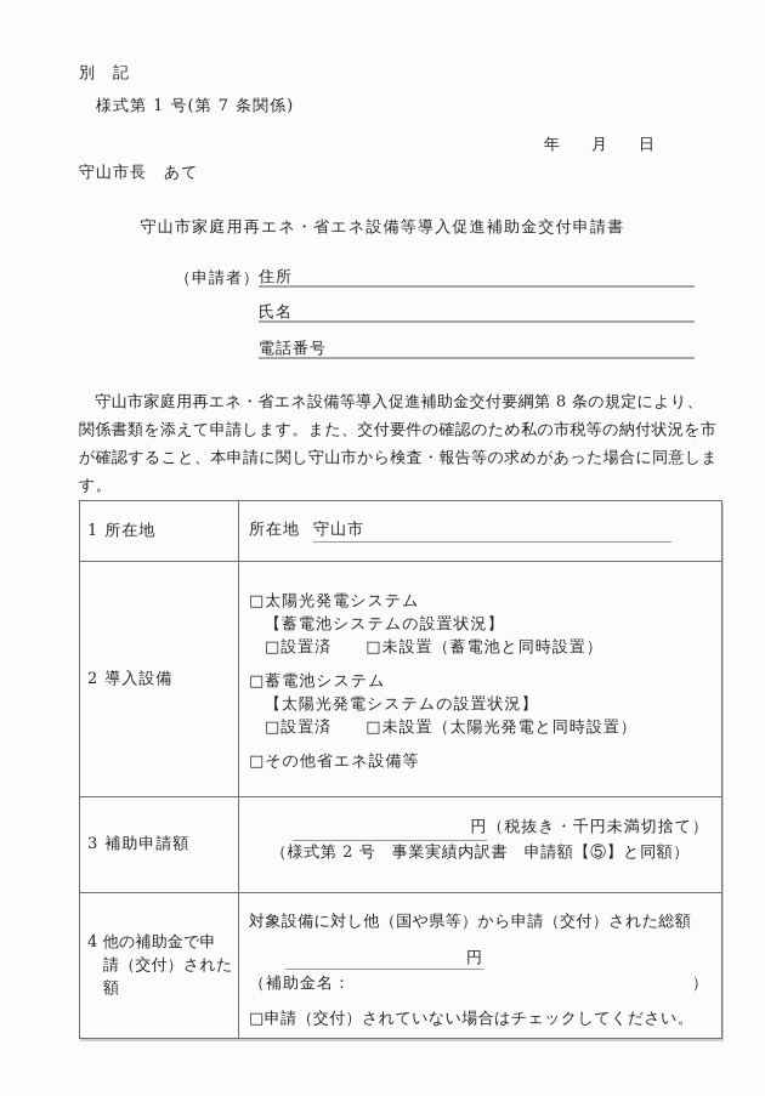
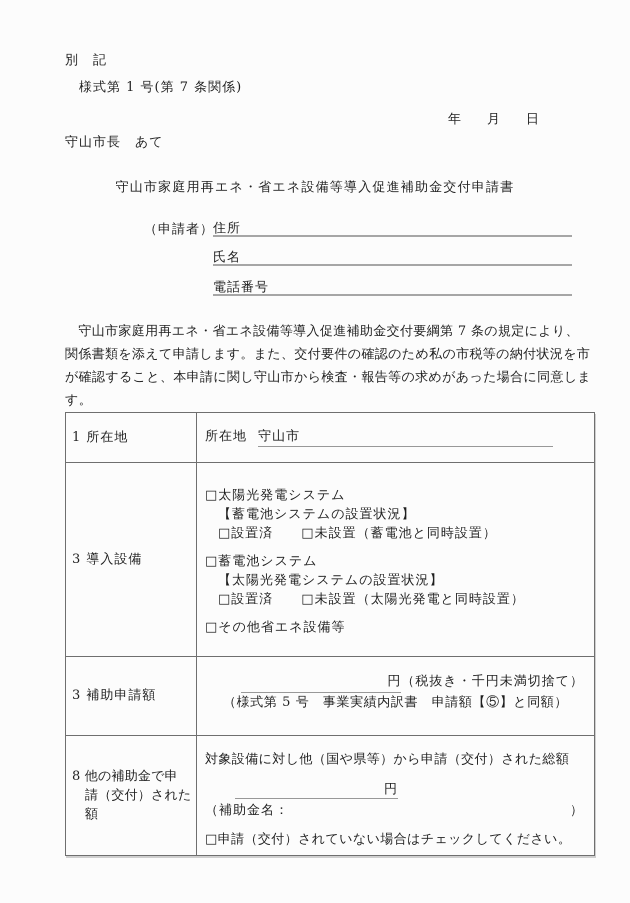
  別 記
  様式第 1 号(第 7 条関係)
  年 月 日
  守山市長 あて
  守山市家庭用再エネ・省エネ設備等導入促進補助金交付申請書
  （申請者）
  住所
  氏名
  電話番号
- 守山市家庭用再エネ・省エネ設備等導入促進補助金交付要綱第 8 条の規定により、
+ 守山市家庭用再エネ・省エネ設備等導入促進補助金交付要綱第 7 条の規定により、
  関係書類を添えて申請します。また、交付要件の確認のため私の市税等の納付状況を市
  が確認すること、本申請に関し守山市から検査・報告等の求めがあった場合に同意しま
  す。
  1 所在地	所在地 守山市
- 2 導入設備	□太陽光発電システム 【蓄電池システムの設置状況】 □設置済 □未設置（蓄電池と同時設置） □蓄電池システム 【太陽光発電システムの設置状況】 □設置済 □未設置（太陽光発電と同時設置） □その他省エネ設備等
+ 3 導入設備	□太陽光発電システム 【蓄電池システムの設置状況】 □設置済 □未設置（蓄電池と同時設置） □蓄電池システム 【太陽光発電システムの設置状況】 □設置済 □未設置（太陽光発電と同時設置） □その他省エネ設備等
- 3 補助申請額	円（税抜き・千円未満切捨て） （様式第 2 号 事業実績内訳書 申請額【⑤】と同額）
+ 3 補助申請額	円（税抜き・千円未満切捨て） （様式第 5 号 事業実績内訳書 申請額【⑤】と同額）
- 4 他の補助金で申 請（交付）された 額	対象設備に対し他（国や県等）から申請（交付）された総額 円 （補助金名： ） □申請（交付）されていない場合はチェックしてください。
+ 8 他の補助金で申 請（交付）された 額	対象設備に対し他（国や県等）から申請（交付）された総額 円 （補助金名： ） □申請（交付）されていない場合はチェックしてください。
